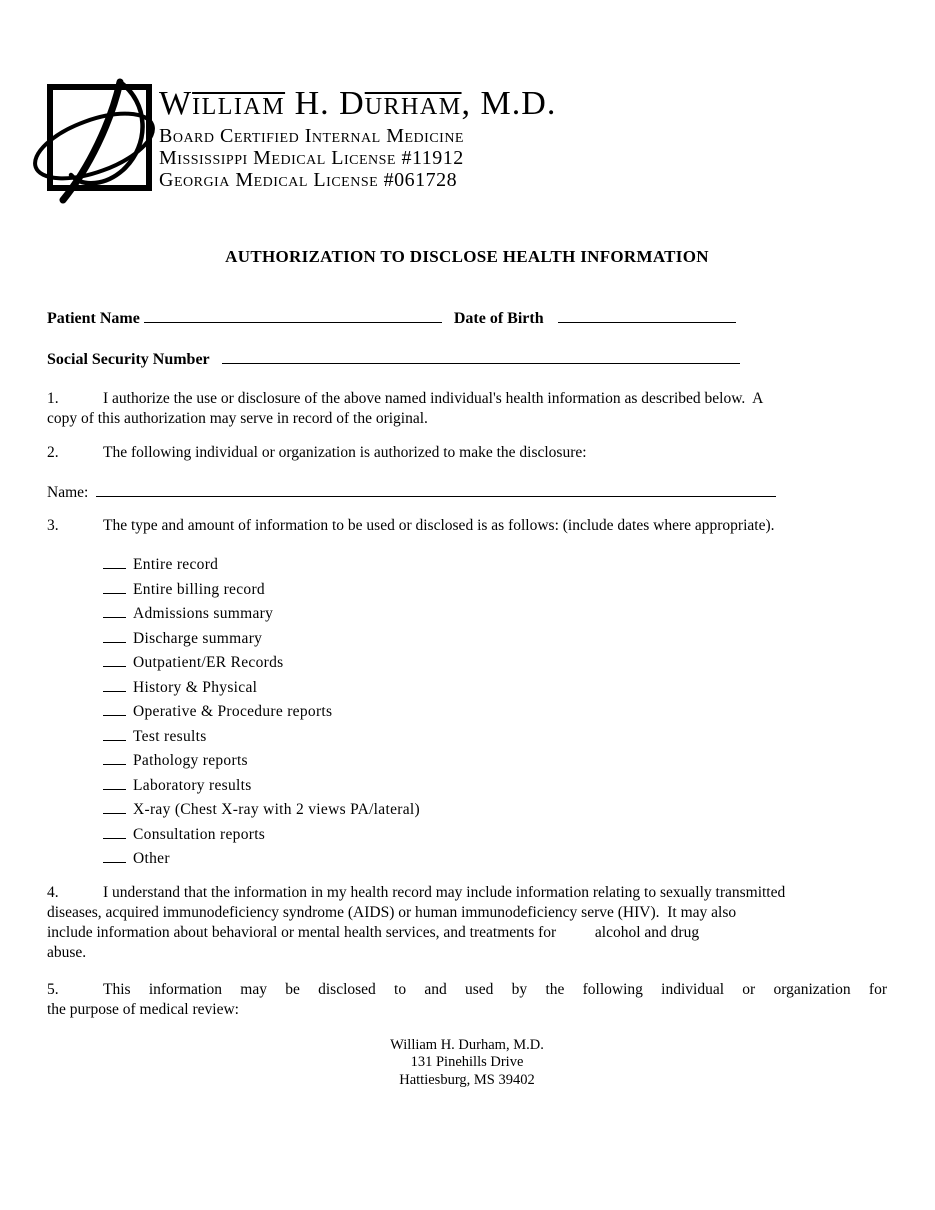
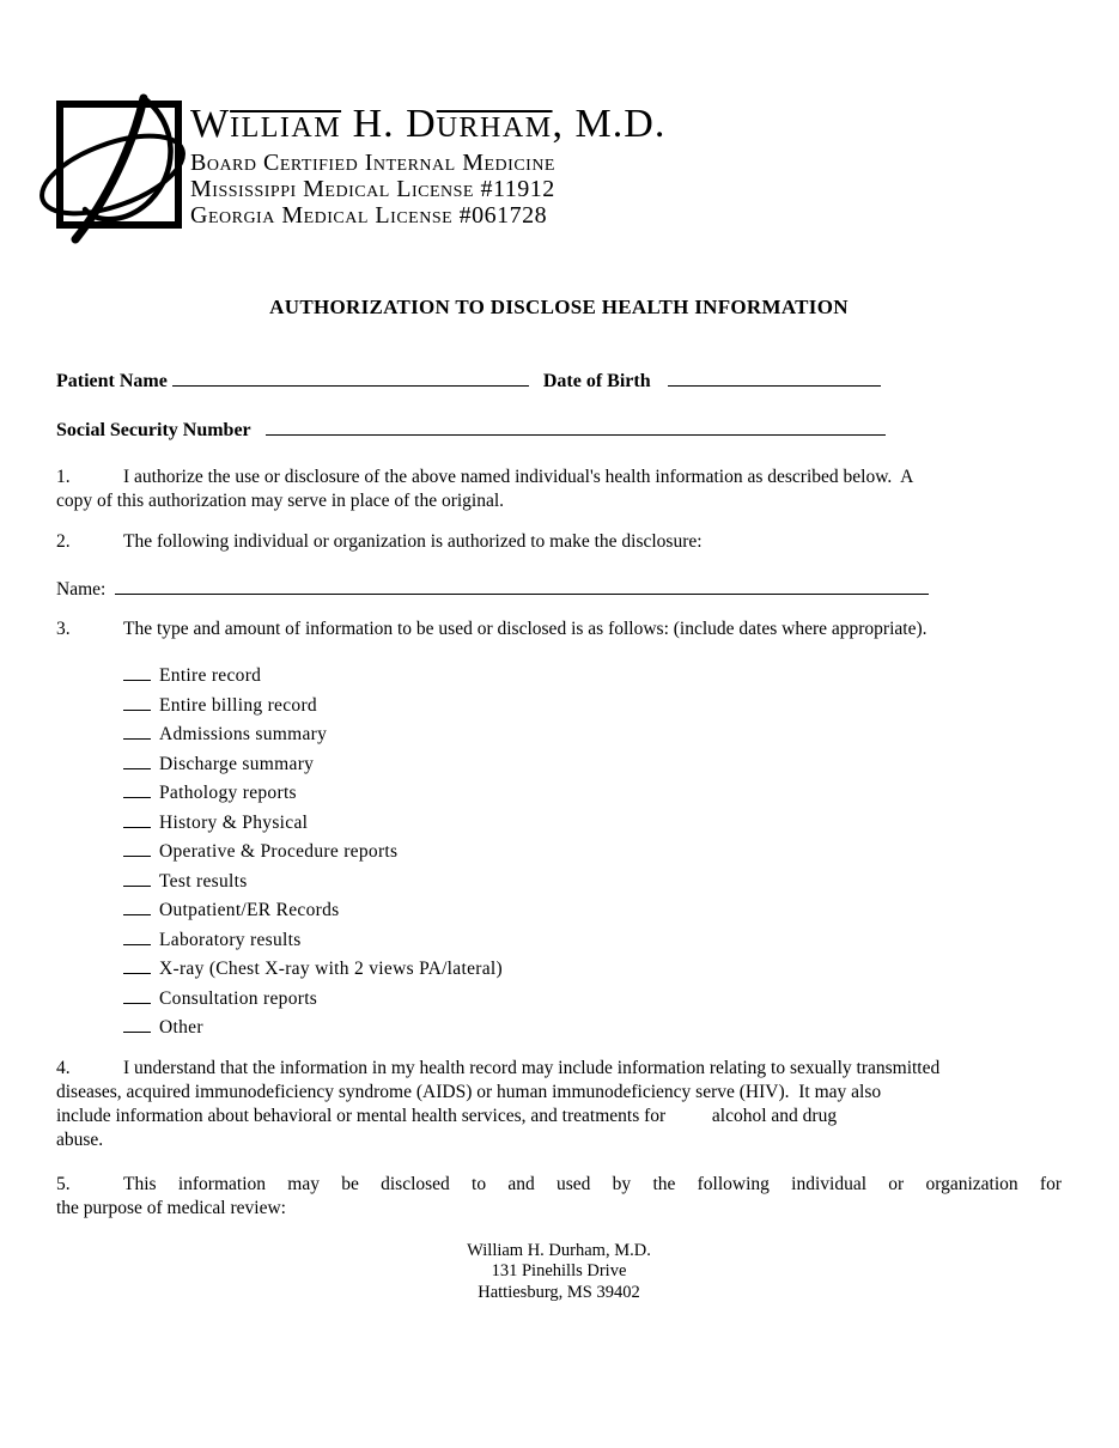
  WILLIAM H. DURHAM, M.D.
  Board Certified Internal Medicine
  Mississippi Medical License #11912
  Georgia Medical License #061728
  AUTHORIZATION TO DISCLOSE HEALTH INFORMATION
  Patient Name Date of Birth
  Social Security Number
  1. I authorize the use or disclosure of the above named individual's health information as described below. A
- copy of this authorization may serve in record of the original.
+ copy of this authorization may serve in place of the original.
  2. The following individual or organization is authorized to make the disclosure:
  Name:
  3. The type and amount of information to be used or disclosed is as follows: (include dates where appropriate).
  Entire record
  Entire billing record
  Admissions summary
  Discharge summary
- Outpatient/ER Records
+ Pathology reports
  History & Physical
  Operative & Procedure reports
  Test results
- Pathology reports
+ Outpatient/ER Records
  Laboratory results
  X-ray (Chest X-ray with 2 views PA/lateral)
  Consultation reports
  Other
  4. I understand that the information in my health record may include information relating to sexually transmitted
  diseases, acquired immunodeficiency syndrome (AIDS) or human immunodeficiency serve (HIV). It may also
  include information about behavioral or mental health services, and treatments for alcohol and drug
  abuse.
  5. This information may be disclosed to and used by the following individual or organization for
  the purpose of medical review:
  William H. Durham, M.D.
  131 Pinehills Drive
  Hattiesburg, MS 39402
